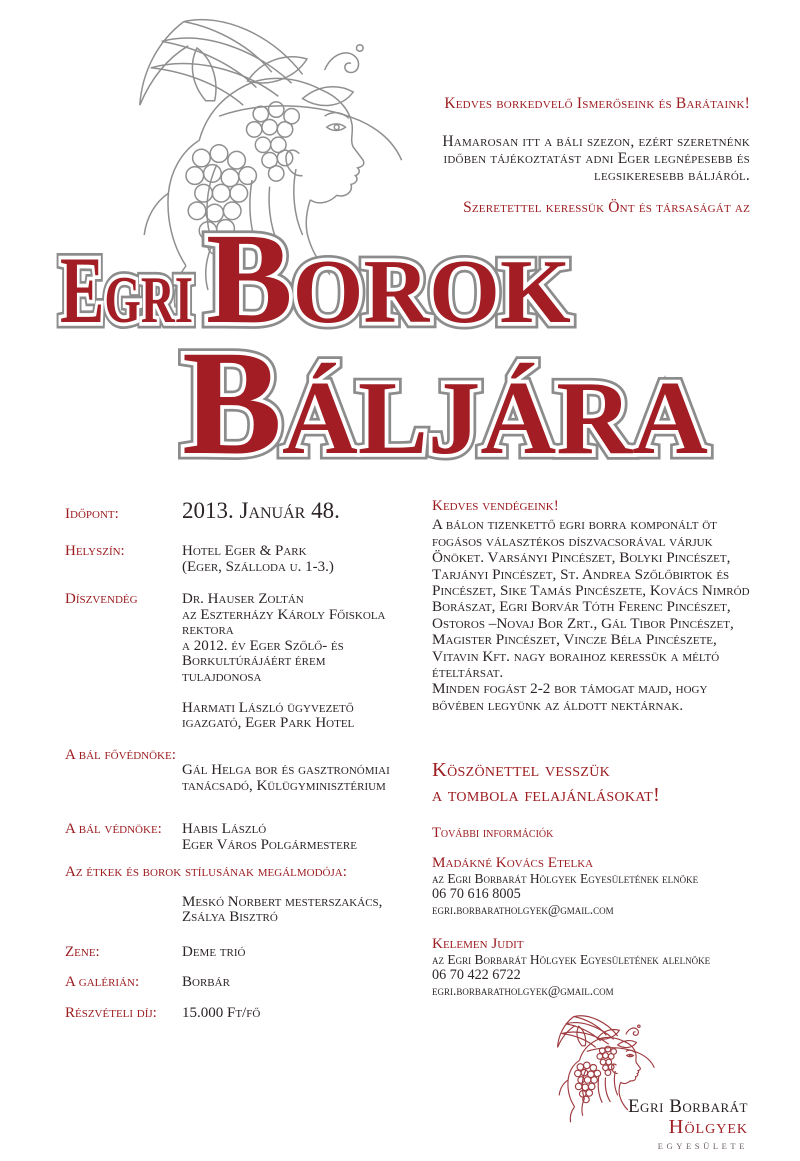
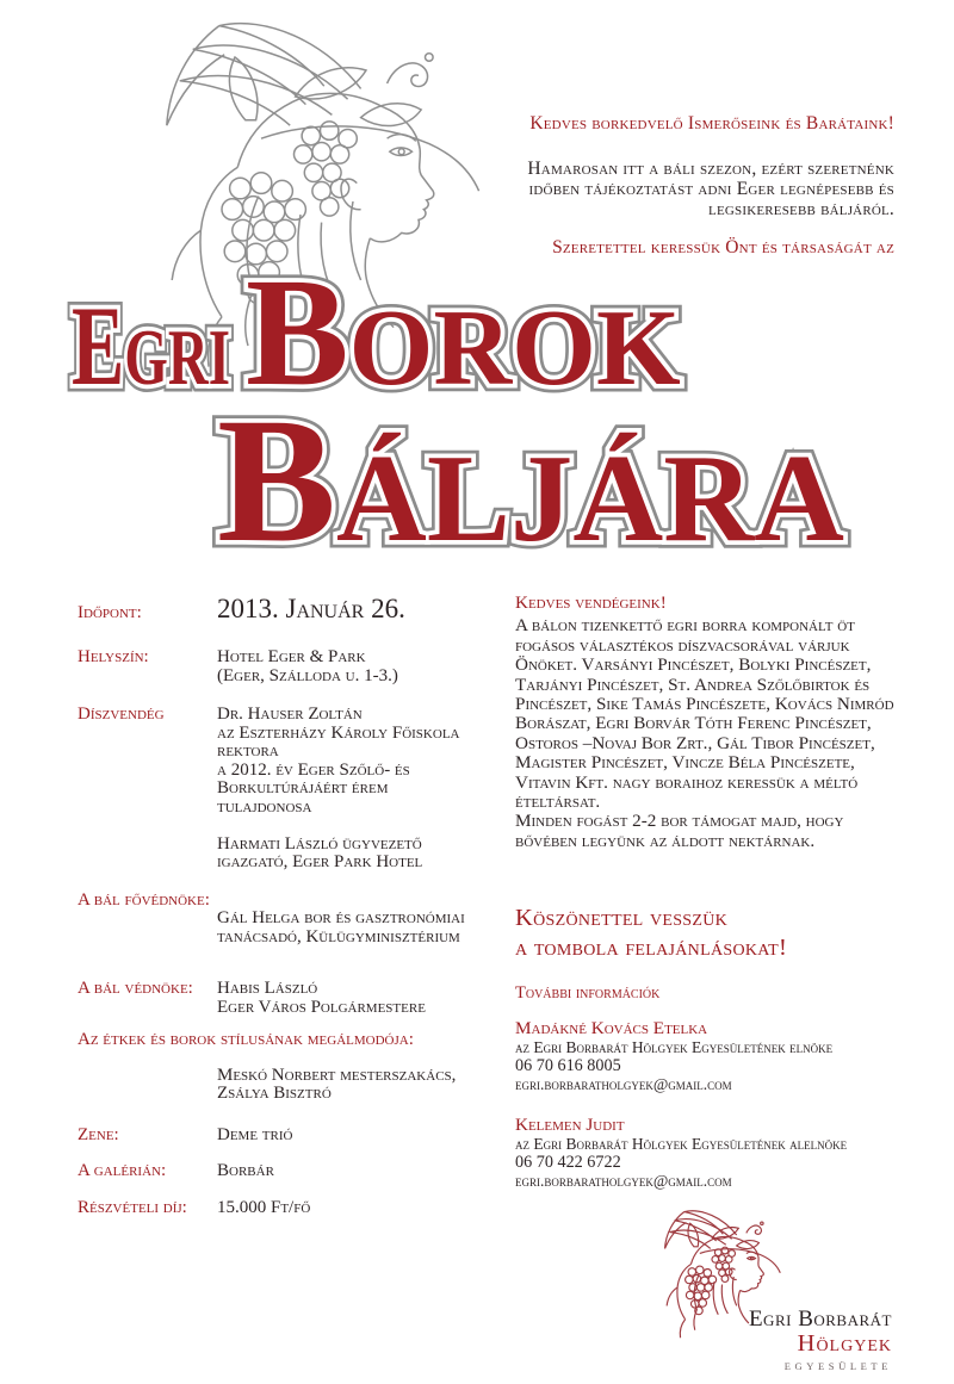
  Kedves borkedvelő Ismerőseink és Barátaink!
  Hamarosan itt a báli szezon, ezért szeretnénk időben tájékoztatást adni Eger legnépesebb és legsikeresebb báljáról.
  Szeretettel keressük Önt és társaságát az
  Egri
  Borok
  Báljára
  Időpont:
- 2013. Január 48.
+ 2013. Január 26.
  Helyszín:
  Hotel Eger & Park
  (Eger, Szálloda u. 1-3.)
  Díszvendég
  Dr. Hauser Zoltán
  az Eszterházy Károly Főiskola
  rektora
  a 2012. év Eger Szőlő- és
  Borkultúrájáért érem
  tulajdonosa
  Harmati László ügyvezető
  igazgató, Eger Park Hotel
  A bál fővédnöke:
  Gál Helga bor és gasztronómiai
  tanácsadó, Külügyminisztérium
  A bál védnöke:
  Habis László
  Eger Város Polgármestere
  Az étkek és borok stílusának megálmodója:
  Meskó Norbert mesterszakács,
  Zsálya Bisztró
  Zene:
  Deme trió
  A galérián:
  Borbár
  Részvételi díj:
  15.000 Ft/fő
  Kedves vendégeink!
  A bálon tizenkettő egri borra komponált öt fogásos választékos díszvacsorával várjuk Önöket. Varsányi Pincészet, Bolyki Pincészet, Tarjányi Pincészet, St. Andrea Szőlőbirtok és Pincészet, Sike Tamás Pincészete, Kovács Nimród Borászat, Egri Borvár Tóth Ferenc Pincészet, Ostoros –Novaj Bor Zrt., Gál Tibor Pincészet, Magister Pincészet, Vincze Béla Pincészete, Vitavin Kft. nagy boraihoz keressük a méltó ételtársat.
  Minden fogást 2-2 bor támogat majd, hogy bővében legyünk az áldott nektárnak.
  Köszönettel vesszük
  a tombola felajánlásokat!
  További információk
  Madákné Kovács Etelka
  az Egri Borbarát Hölgyek Egyesületének elnöke
  06 70 616 8005
  egri.borbaratholgyek@gmail.com
  Kelemen Judit
  az Egri Borbarát Hölgyek Egyesületének alelnöke
  06 70 422 6722
  egri.borbaratholgyek@gmail.com
  Egri Borbarát
  Hölgyek
  EGYESÜLETE
